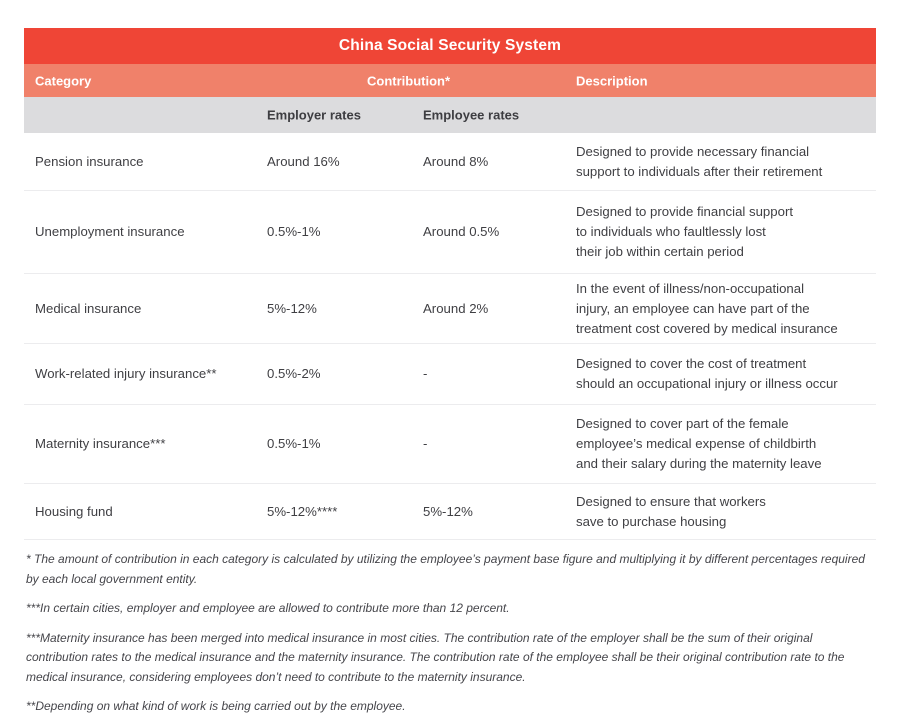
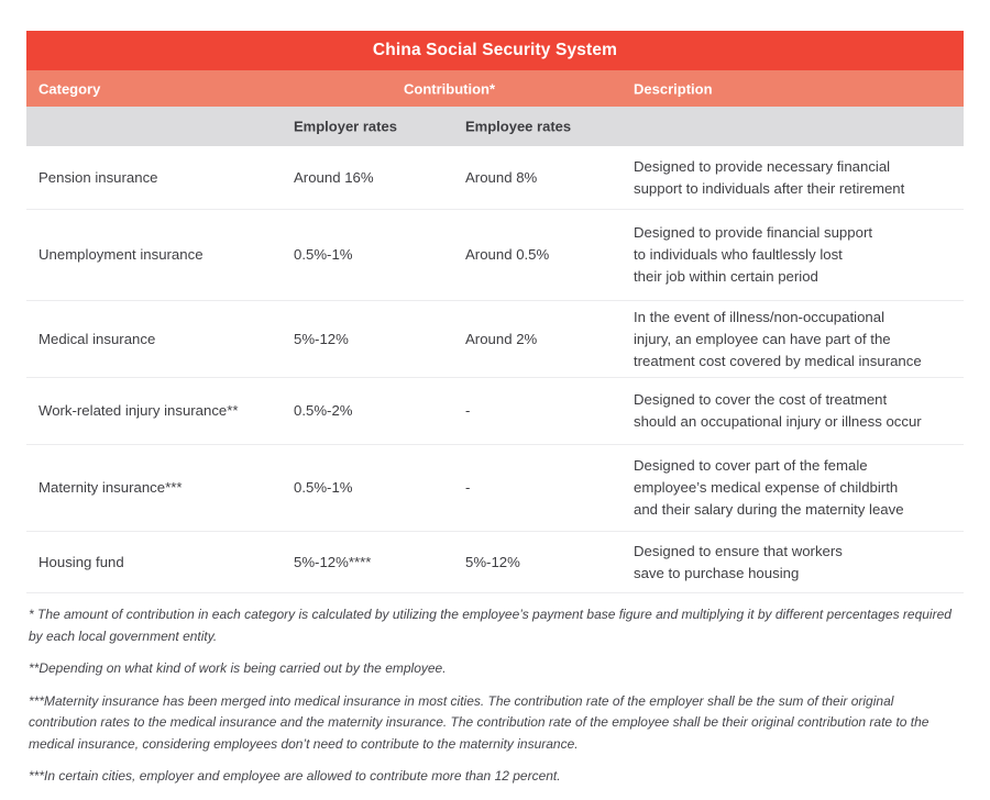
  China Social Security System
  Category
  Contribution*
  Description
  Employer rates
  Employee rates
  Pension insurance
  Around 16%
  Around 8%
  Designed to provide necessary financial
  support to individuals after their retirement
  Unemployment insurance
  0.5%-1%
  Around 0.5%
  Designed to provide financial support
  to individuals who faultlessly lost
  their job within certain period
  Medical insurance
  5%-12%
  Around 2%
  In the event of illness/non-occupational
  injury, an employee can have part of the
  treatment cost covered by medical insurance
  Work-related injury insurance**
  0.5%-2%
  -
  Designed to cover the cost of treatment
  should an occupational injury or illness occur
  Maternity insurance***
  0.5%-1%
  -
  Designed to cover part of the female
  employee’s medical expense of childbirth
  and their salary during the maternity leave
  Housing fund
  5%-12%****
  5%-12%
  Designed to ensure that workers
  save to purchase housing
  * The amount of contribution in each category is calculated by utilizing the employee’s payment base figure and multiplying it by different percentages required by each local government entity.
- ***In certain cities, employer and employee are allowed to contribute more than 12 percent.
+ **Depending on what kind of work is being carried out by the employee.
  ***Maternity insurance has been merged into medical insurance in most cities. The contribution rate of the employer shall be the sum of their original contribution rates to the medical insurance and the maternity insurance. The contribution rate of the employee shall be their original contribution rate to the medical insurance, considering employees don’t need to contribute to the maternity insurance.
- **Depending on what kind of work is being carried out by the employee.
+ ***In certain cities, employer and employee are allowed to contribute more than 12 percent.
